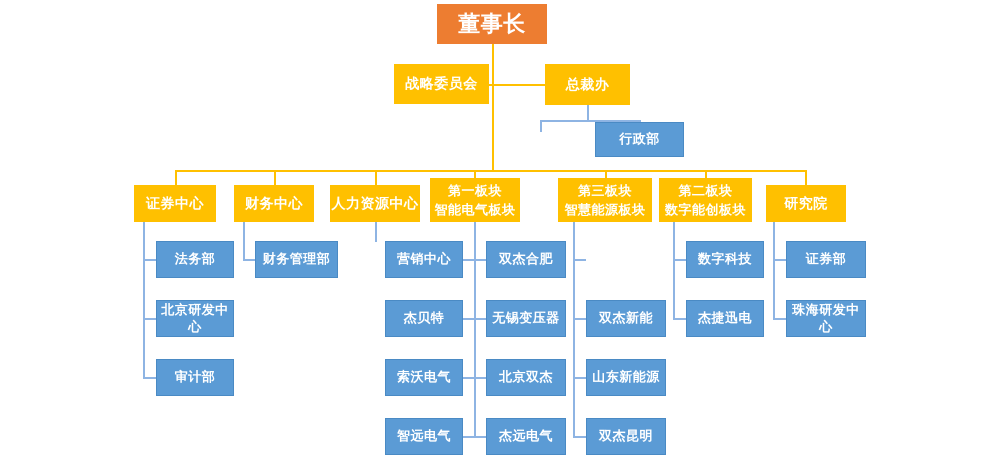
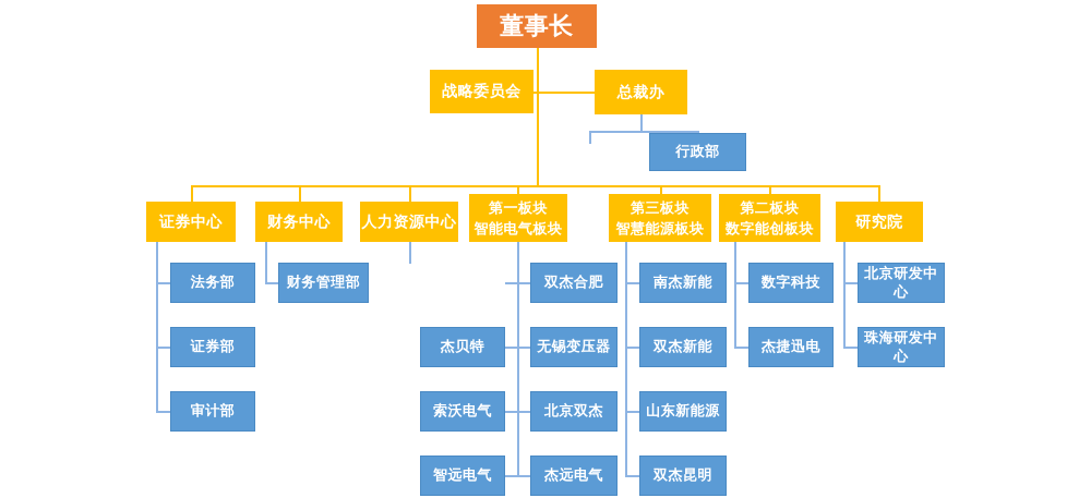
  董事长
  战略委员会
  总裁办
  行政部
  证券中心
  财务中心
  人力资源中心
  第一板块
  智能电气板块
  第三板块
  智慧能源板块
  第二板块
  数字能创板块
  研究院
  法务部
- 北京研发中心
+ 证券部
  审计部
  财务管理部
- 营销中心
  杰贝特
  索沃电气
  智远电气
  双杰合肥
  无锡变压器
  北京双杰
  杰远电气
+ 南杰新能
  双杰新能
  山东新能源
  双杰昆明
  数字科技
  杰捷迅电
- 证券部
+ 北京研发中心
  珠海研发中心
